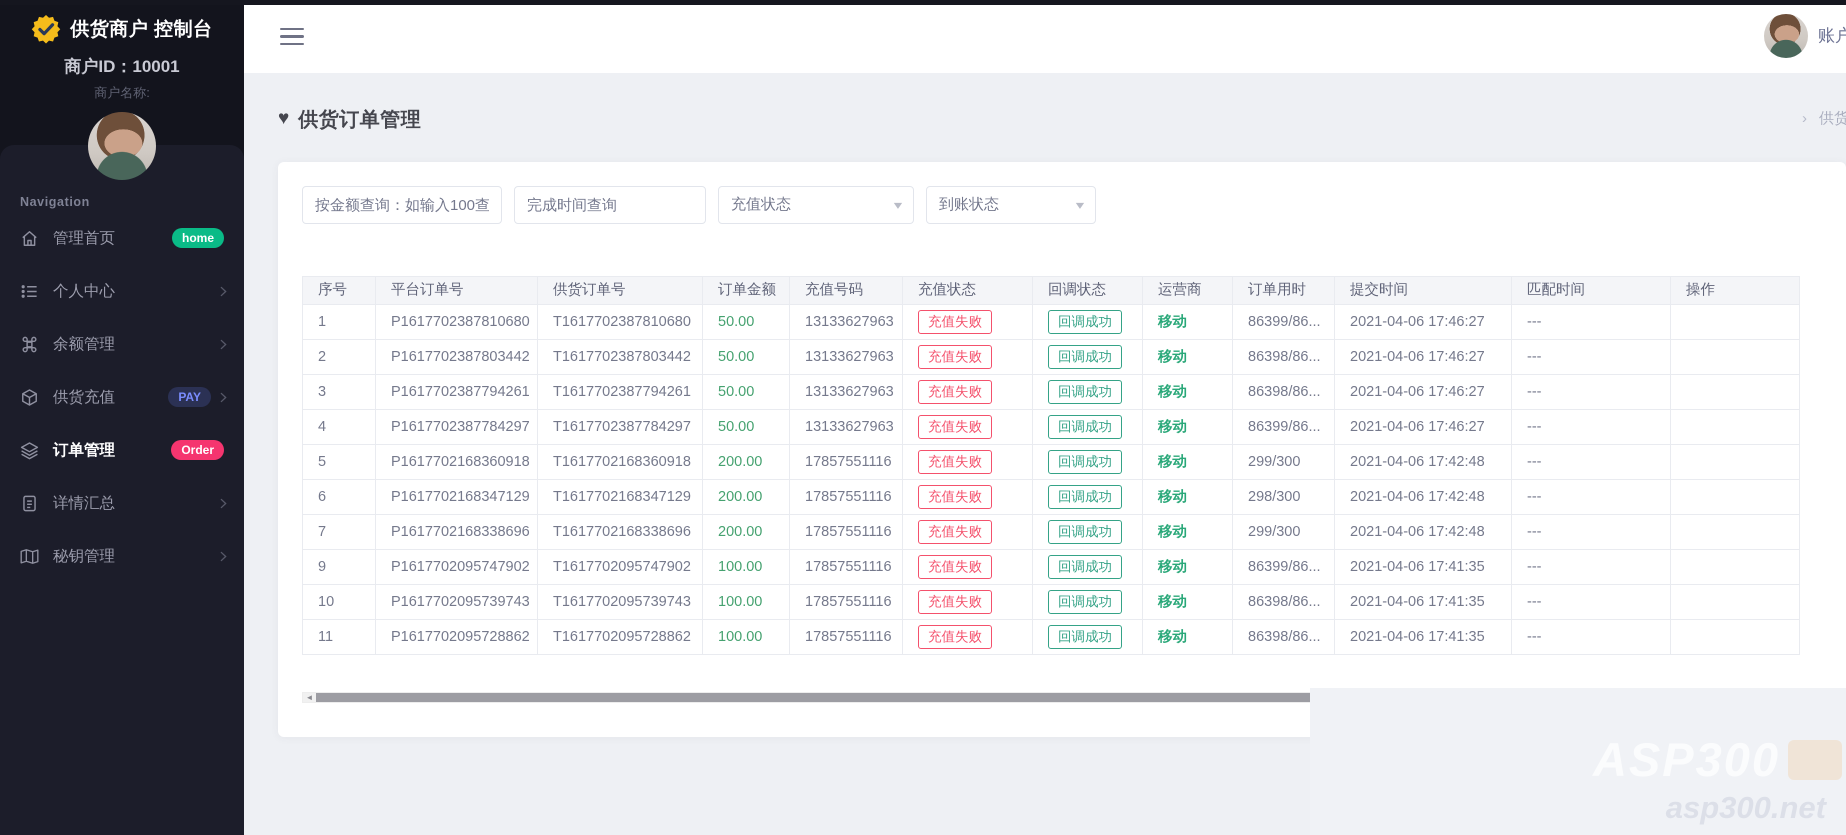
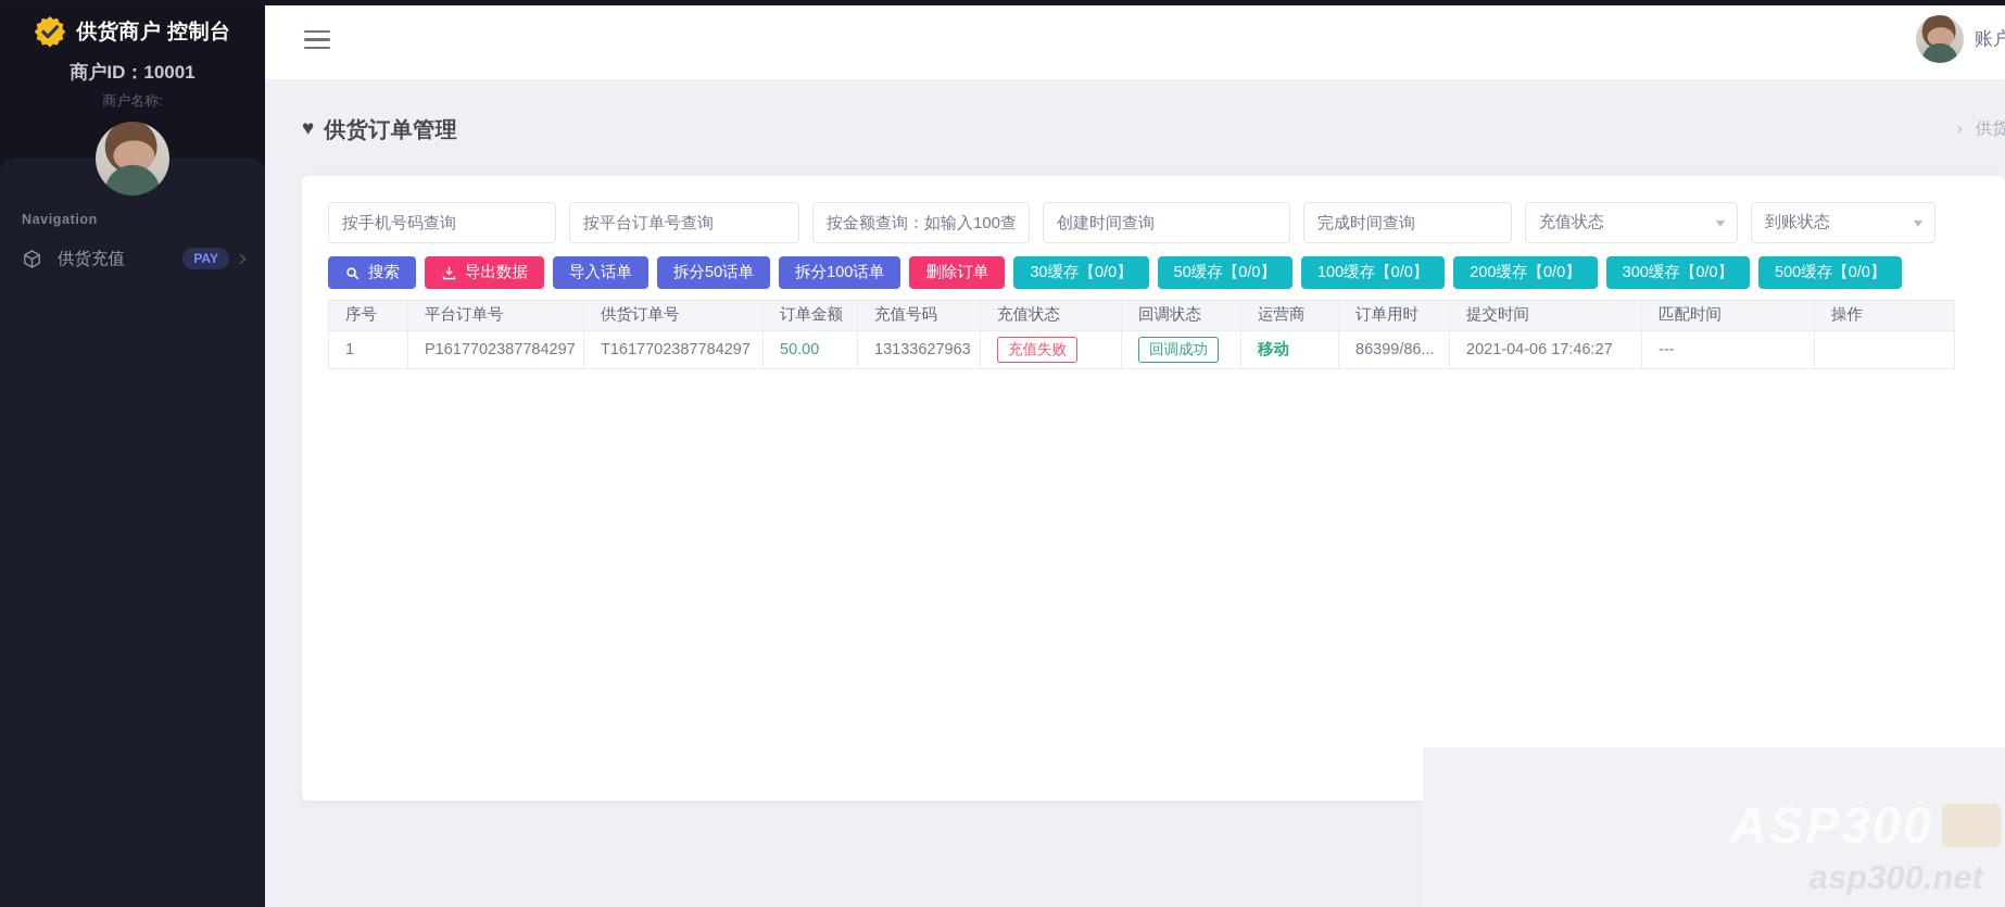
  供货商户 控制台
  商户ID：10001
  商户名称:
  Navigation
- 管理首页
- home
- 个人中心
- 余额管理
  供货充值
  PAY
- 订单管理
- Order
- 详情汇总
- 秘钥管理
  账户
  ♥
  供货订单管理
+ 按手机号码查询
+ 按平台订单号查询
  按金额查询：如输入100查
+ 创建时间查询
  完成时间查询
  充值状态
  ▾
  到账状态
  ▾
+ 搜索
+ 导出数据
+ 导入话单
+ 拆分50话单
+ 拆分100话单
+ 删除订单
+ 30缓存【0/0】
+ 50缓存【0/0】
+ 100缓存【0/0】
+ 200缓存【0/0】
+ 300缓存【0/0】
+ 500缓存【0/0】
  序号	平台订单号	供货订单号	订单金额	充值号码	充值状态	回调状态	运营商	订单用时	提交时间	匹配时间	操作
- 1	P1617702387810680	T1617702387810680	50.00	13133627963	充值失败	回调成功	移动	86399/86...	2021-04-06 17:46:27	---
- 2	P1617702387803442	T1617702387803442	50.00	13133627963	充值失败	回调成功	移动	86398/86...	2021-04-06 17:46:27	---
- 3	P1617702387794261	T1617702387794261	50.00	13133627963	充值失败	回调成功	移动	86398/86...	2021-04-06 17:46:27	---
- 4	P1617702387784297	T1617702387784297	50.00	13133627963	充值失败	回调成功	移动	86399/86...	2021-04-06 17:46:27	---
+ 1	P1617702387784297	T1617702387784297	50.00	13133627963	充值失败	回调成功	移动	86399/86...	2021-04-06 17:46:27	---
- 5	P1617702168360918	T1617702168360918	200.00	17857551116	充值失败	回调成功	移动	299/300	2021-04-06 17:42:48	---
- 6	P1617702168347129	T1617702168347129	200.00	17857551116	充值失败	回调成功	移动	298/300	2021-04-06 17:42:48	---
- 7	P1617702168338696	T1617702168338696	200.00	17857551116	充值失败	回调成功	移动	299/300	2021-04-06 17:42:48	---
- 9	P1617702095747902	T1617702095747902	100.00	17857551116	充值失败	回调成功	移动	86399/86...	2021-04-06 17:41:35	---
- 10	P1617702095739743	T1617702095739743	100.00	17857551116	充值失败	回调成功	移动	86398/86...	2021-04-06 17:41:35	---
- 11	P1617702095728862	T1617702095728862	100.00	17857551116	充值失败	回调成功	移动	86398/86...	2021-04-06 17:41:35	---
- ◄
